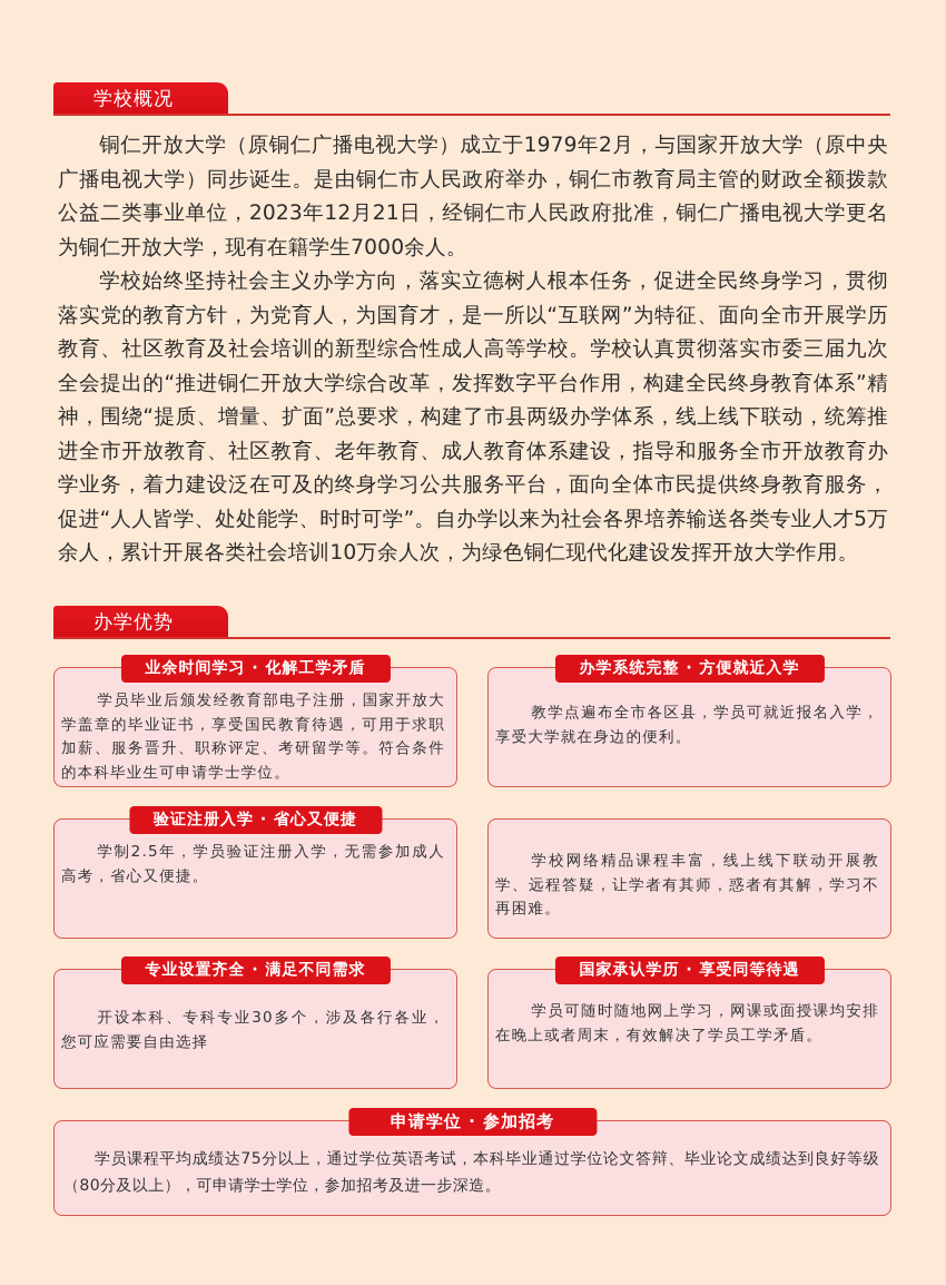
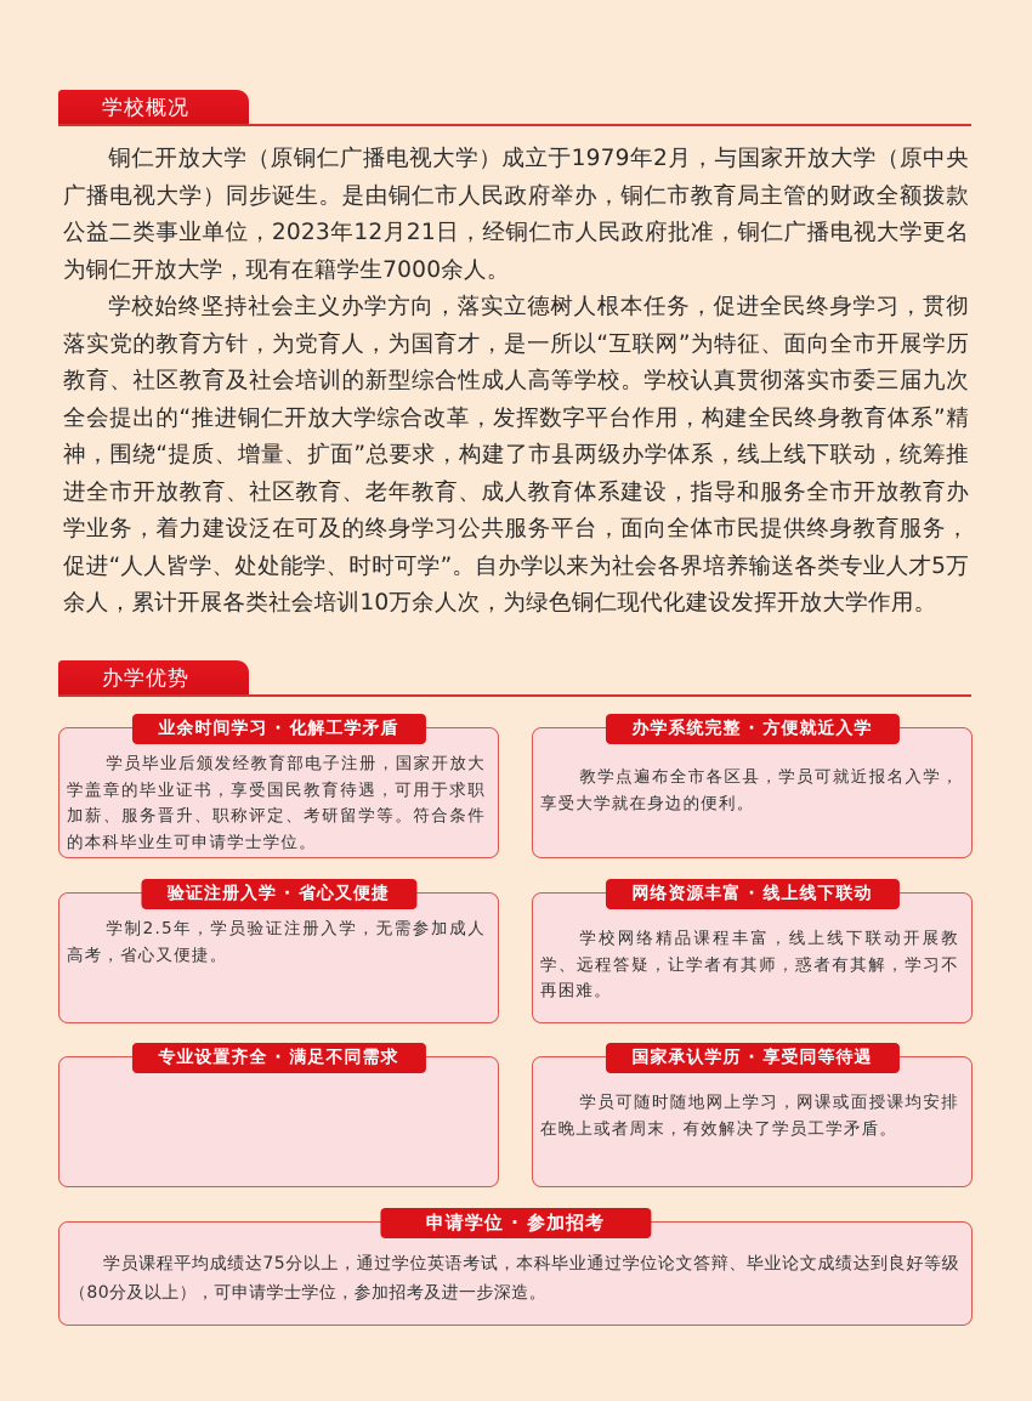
  学校概况
  铜仁开放大学（原铜仁广播电视大学）成立于1979年2月，与国家开放大学（原中央广播电视大学）同步诞生。是由铜仁市人民政府举办，铜仁市教育局主管的财政全额拨款公益二类事业单位，2023年12月21日，经铜仁市人民政府批准，铜仁广播电视大学更名为铜仁开放大学，现有在籍学生7000余人。
  学校始终坚持社会主义办学方向，落实立德树人根本任务，促进全民终身学习，贯彻落实党的教育方针，为党育人，为国育才，是一所以“互联网”为特征、面向全市开展学历教育、社区教育及社会培训的新型综合性成人高等学校。学校认真贯彻落实市委三届九次全会提出的“推进铜仁开放大学综合改革，发挥数字平台作用，构建全民终身教育体系”精神，围绕“提质、增量、扩面”总要求，构建了市县两级办学体系，线上线下联动，统筹推进全市开放教育、社区教育、老年教育、成人教育体系建设，指导和服务全市开放教育办学业务，着力建设泛在可及的终身学习公共服务平台，面向全体市民提供终身教育服务，促进“人人皆学、处处能学、时时可学”。自办学以来为社会各界培养输送各类专业人才5万余人，累计开展各类社会培训10万余人次，为绿色铜仁现代化建设发挥开放大学作用。
  办学优势
  业余时间学习 · 化解工学矛盾
  学员毕业后颁发经教育部电子注册，国家开放大学盖章的毕业证书，享受国民教育待遇，可用于求职加薪、服务晋升、职称评定、考研留学等。符合条件的本科毕业生可申请学士学位。
  办学系统完整 · 方便就近入学
  教学点遍布全市各区县，学员可就近报名入学，享受大学就在身边的便利。
  验证注册入学 · 省心又便捷
  学制2.5年，学员验证注册入学，无需参加成人高考，省心又便捷。
+ 网络资源丰富 · 线上线下联动
  学校网络精品课程丰富，线上线下联动开展教学、远程答疑，让学者有其师，惑者有其解，学习不再困难。
  专业设置齐全 · 满足不同需求
- 开设本科、专科专业30多个，涉及各行各业，您可应需要自由选择
  国家承认学历 · 享受同等待遇
  学员可随时随地网上学习，网课或面授课均安排在晚上或者周末，有效解决了学员工学矛盾。
  申请学位 · 参加招考
  学员课程平均成绩达75分以上，通过学位英语考试，本科毕业通过学位论文答辩、毕业论文成绩达到良好等级（80分及以上），可申请学士学位，参加招考及进一步深造。
